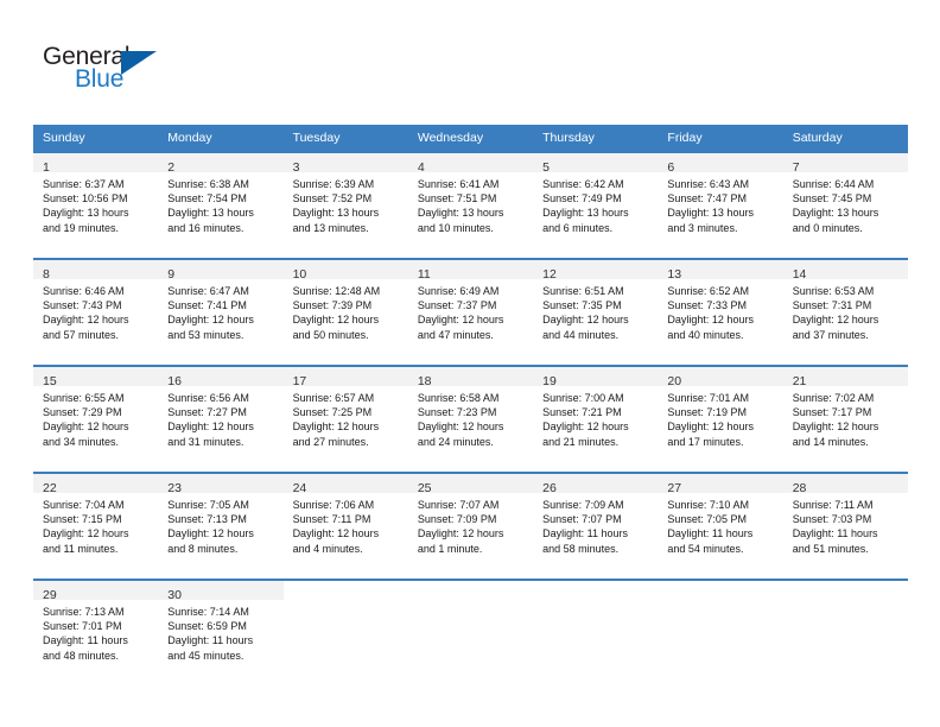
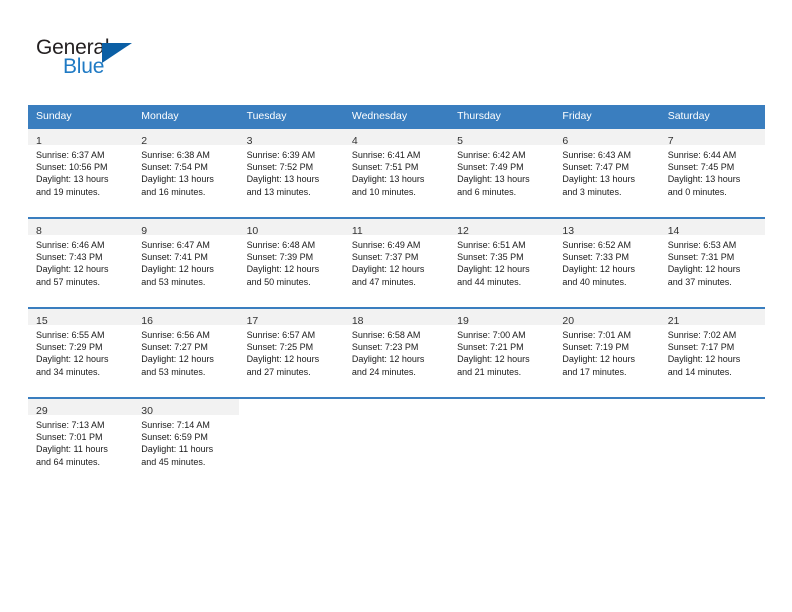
  General
  Blue
  Sunday	Monday	Tuesday	Wednesday	Thursday	Friday	Saturday
  1Sunrise: 6:37 AMSunset: 10:56 PMDaylight: 13 hoursand 19 minutes.	2Sunrise: 6:38 AMSunset: 7:54 PMDaylight: 13 hoursand 16 minutes.	3Sunrise: 6:39 AMSunset: 7:52 PMDaylight: 13 hoursand 13 minutes.	4Sunrise: 6:41 AMSunset: 7:51 PMDaylight: 13 hoursand 10 minutes.	5Sunrise: 6:42 AMSunset: 7:49 PMDaylight: 13 hoursand 6 minutes.	6Sunrise: 6:43 AMSunset: 7:47 PMDaylight: 13 hoursand 3 minutes.	7Sunrise: 6:44 AMSunset: 7:45 PMDaylight: 13 hoursand 0 minutes.
- 8Sunrise: 6:46 AMSunset: 7:43 PMDaylight: 12 hoursand 57 minutes.	9Sunrise: 6:47 AMSunset: 7:41 PMDaylight: 12 hoursand 53 minutes.	10Sunrise: 12:48 AMSunset: 7:39 PMDaylight: 12 hoursand 50 minutes.	11Sunrise: 6:49 AMSunset: 7:37 PMDaylight: 12 hoursand 47 minutes.	12Sunrise: 6:51 AMSunset: 7:35 PMDaylight: 12 hoursand 44 minutes.	13Sunrise: 6:52 AMSunset: 7:33 PMDaylight: 12 hoursand 40 minutes.	14Sunrise: 6:53 AMSunset: 7:31 PMDaylight: 12 hoursand 37 minutes.
+ 8Sunrise: 6:46 AMSunset: 7:43 PMDaylight: 12 hoursand 57 minutes.	9Sunrise: 6:47 AMSunset: 7:41 PMDaylight: 12 hoursand 53 minutes.	10Sunrise: 6:48 AMSunset: 7:39 PMDaylight: 12 hoursand 50 minutes.	11Sunrise: 6:49 AMSunset: 7:37 PMDaylight: 12 hoursand 47 minutes.	12Sunrise: 6:51 AMSunset: 7:35 PMDaylight: 12 hoursand 44 minutes.	13Sunrise: 6:52 AMSunset: 7:33 PMDaylight: 12 hoursand 40 minutes.	14Sunrise: 6:53 AMSunset: 7:31 PMDaylight: 12 hoursand 37 minutes.
- 15Sunrise: 6:55 AMSunset: 7:29 PMDaylight: 12 hoursand 34 minutes.	16Sunrise: 6:56 AMSunset: 7:27 PMDaylight: 12 hoursand 31 minutes.	17Sunrise: 6:57 AMSunset: 7:25 PMDaylight: 12 hoursand 27 minutes.	18Sunrise: 6:58 AMSunset: 7:23 PMDaylight: 12 hoursand 24 minutes.	19Sunrise: 7:00 AMSunset: 7:21 PMDaylight: 12 hoursand 21 minutes.	20Sunrise: 7:01 AMSunset: 7:19 PMDaylight: 12 hoursand 17 minutes.	21Sunrise: 7:02 AMSunset: 7:17 PMDaylight: 12 hoursand 14 minutes.
+ 15Sunrise: 6:55 AMSunset: 7:29 PMDaylight: 12 hoursand 34 minutes.	16Sunrise: 6:56 AMSunset: 7:27 PMDaylight: 12 hoursand 53 minutes.	17Sunrise: 6:57 AMSunset: 7:25 PMDaylight: 12 hoursand 27 minutes.	18Sunrise: 6:58 AMSunset: 7:23 PMDaylight: 12 hoursand 24 minutes.	19Sunrise: 7:00 AMSunset: 7:21 PMDaylight: 12 hoursand 21 minutes.	20Sunrise: 7:01 AMSunset: 7:19 PMDaylight: 12 hoursand 17 minutes.	21Sunrise: 7:02 AMSunset: 7:17 PMDaylight: 12 hoursand 14 minutes.
- 22Sunrise: 7:04 AMSunset: 7:15 PMDaylight: 12 hoursand 11 minutes.	23Sunrise: 7:05 AMSunset: 7:13 PMDaylight: 12 hoursand 8 minutes.	24Sunrise: 7:06 AMSunset: 7:11 PMDaylight: 12 hoursand 4 minutes.	25Sunrise: 7:07 AMSunset: 7:09 PMDaylight: 12 hoursand 1 minute.	26Sunrise: 7:09 AMSunset: 7:07 PMDaylight: 11 hoursand 58 minutes.	27Sunrise: 7:10 AMSunset: 7:05 PMDaylight: 11 hoursand 54 minutes.	28Sunrise: 7:11 AMSunset: 7:03 PMDaylight: 11 hoursand 51 minutes.
- 29Sunrise: 7:13 AMSunset: 7:01 PMDaylight: 11 hoursand 48 minutes.	30Sunrise: 7:14 AMSunset: 6:59 PMDaylight: 11 hoursand 45 minutes.
+ 29Sunrise: 7:13 AMSunset: 7:01 PMDaylight: 11 hoursand 64 minutes.	30Sunrise: 7:14 AMSunset: 6:59 PMDaylight: 11 hoursand 45 minutes.
